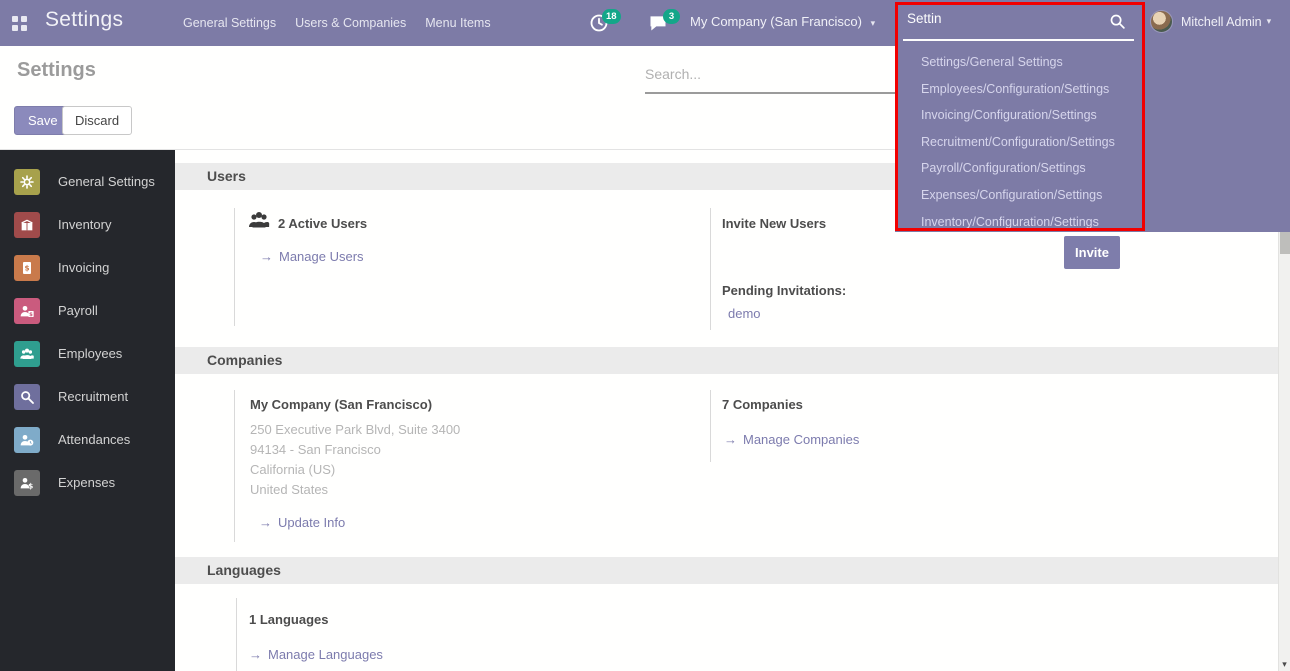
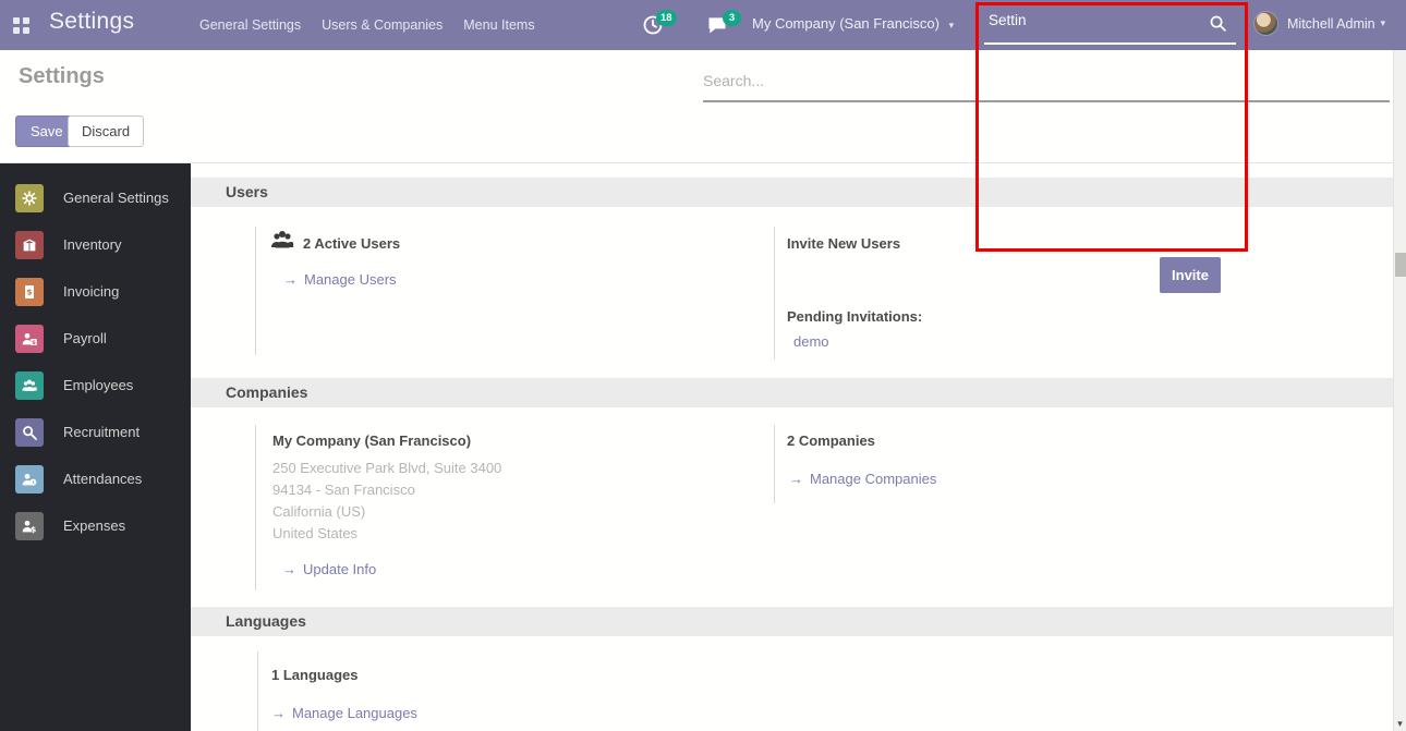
  Settings
  General Settings
  Users & Companies
  Menu Items
  18
  3
  My Company (San Francisco) ▾
  Mitchell Admin
  ▾
  Settin
  Settings
  Save
  Discard
  Search...
  General Settings
  Inventory
  $
  Invoicing
  Payroll
  Employees
  Recruitment
  Attendances
  $
  Expenses
  Users
  2 Active Users
  → Manage Users
  Invite New Users
  Invite
  Pending Invitations:
  demo
  Companies
  My Company (San Francisco)
  250 Executive Park Blvd, Suite 3400
  94134 - San Francisco
  California (US)
  United States
  → Update Info
- 7 Companies
+ 2 Companies
  → Manage Companies
  Languages
  1 Languages
  → Manage Languages
  ▾
- Settings/General Settings
- Employees/Configuration/Settings
- Invoicing/Configuration/Settings
- Recruitment/Configuration/Settings
- Payroll/Configuration/Settings
- Expenses/Configuration/Settings
- Inventory/Configuration/Settings
